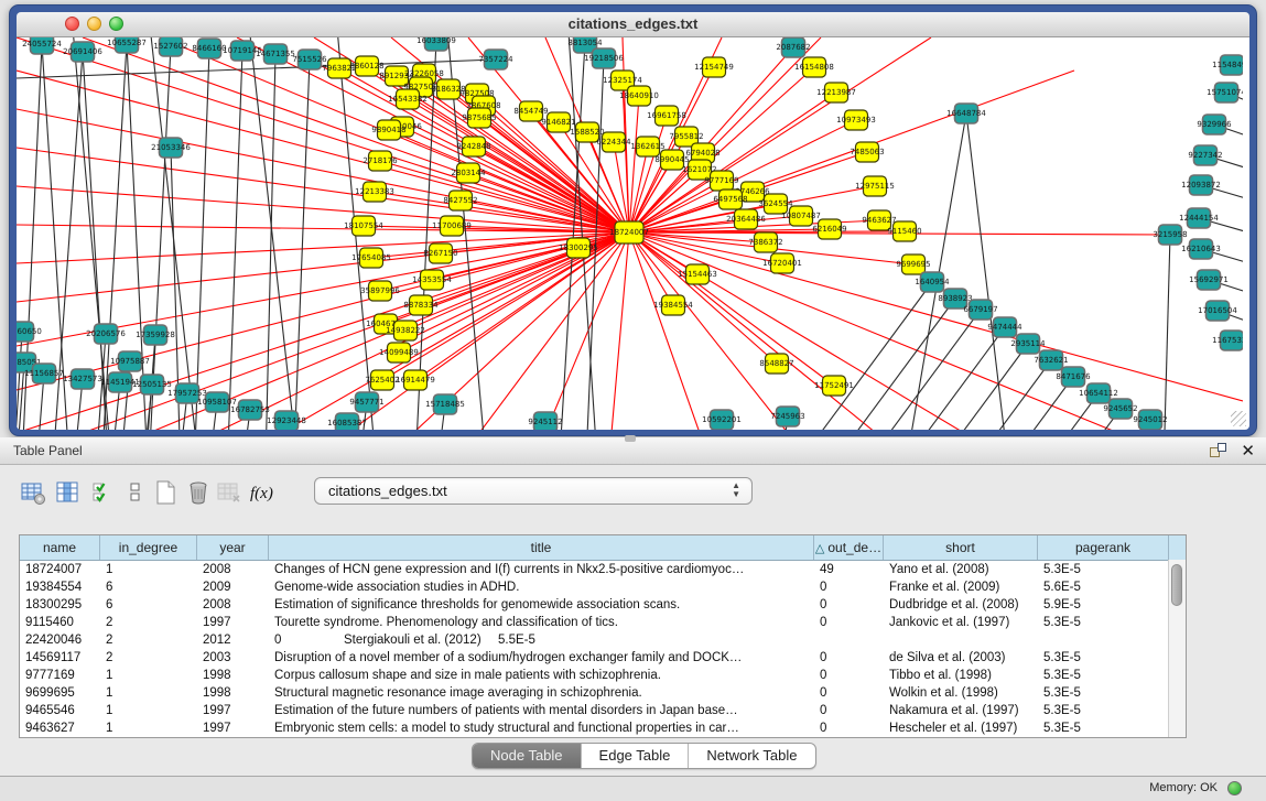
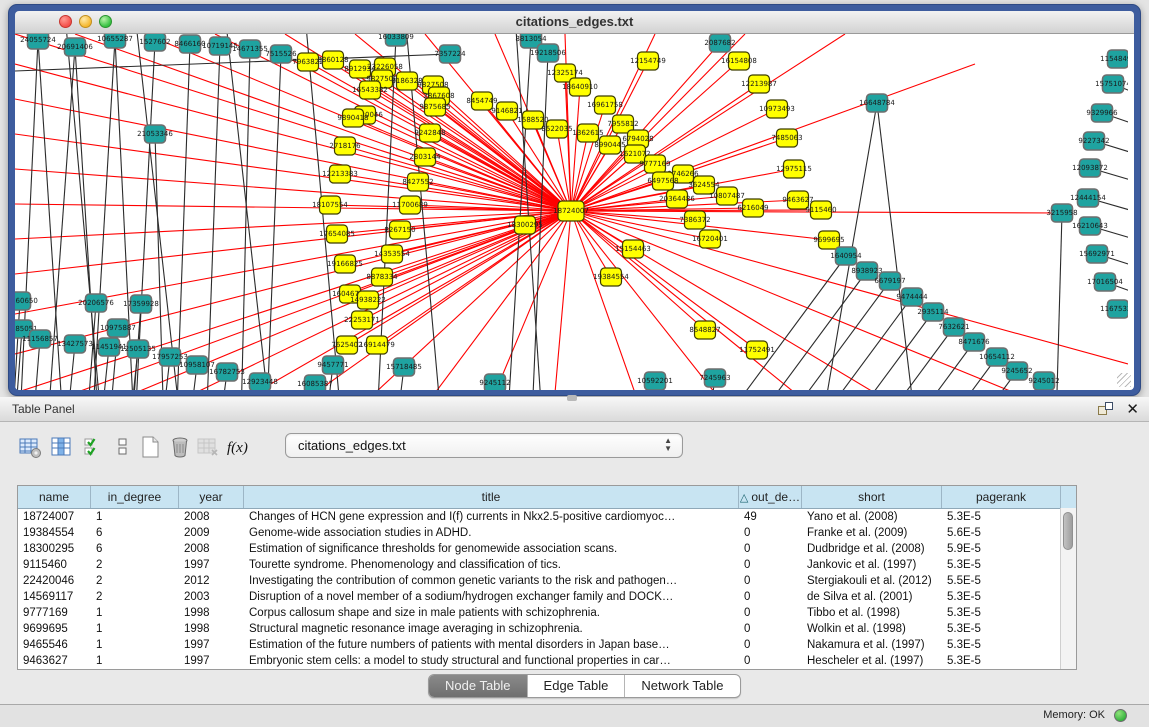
  citations_edges.txt
  18724007
  7963822
  8860128
  8912934
  23226058
  9827509
  16543382
  8186328
  9827508
  2867608
  9875685
  8454749
  9146821
  9890418
  9242848
  2718176
  2803144
  12213383
  8427552
  1588520
- 6224344
+ 8522035
  12325174
  18107554
  11700689
  17654085
  8267150
  14353554
- 35897996
+ 19166825
  8878334
  160467
  14938222
- 14099489
+ 22253171
  7625402
  16914479
  18640910
  16961758
  7955812
  1362615
  8990445
  6794028
  1621072
  9777169
  746266
  6497568
  3624554
  20364486
  10807487
  6216049
  12154749
  16154808
  12213987
  10973493
  7485063
  12975115
  9463627
  18300295
  19384554
  15154463
  7386372
  16720401
  9115460
  9699695
  8548827
  11752491
  24055724
  20691406
  10655287
  1527602
  8466160
  10719145
  14671355
  7515526
  16033809
  7357224
  8813054
  19218506
  2087682
  21053346
  16648784
  1640954
  8938923
  6679197
  9474444
  2935114
  7632621
  8471676
  10654112
  9245652
  9245012
  3215958
  115484
  1575107
  9329966
  9227342
  12093872
  12444154
  16210643
  15692971
  17016504
  116753
  20206576
  17359928
  85051
  11156857
  13427573
  11451941
  10975887
  12505135
  17957253
  10958107
  16782753
  12923448
  9457771
  15718485
  16085387
  9245112
  10592201
  7245963
  Table Panel
  ✕
  f(x)
  citations_edges.txt
  ▲
  ▼
  name
  in_degree
  year
  title
  △ out_de…
  short
  pagerank
  18724007
  1
  2008
  Changes of HCN gene expression and I(f) currents in Nkx2.5-positive cardiomyoc…
  49
  Yano et al. (2008)
  5.3E-5
  19384554
  6
  2009
  Genome-wide association studies in ADHD.
  0
  Franke et al. (2009)
  5.6E-5
  18300295
  6
  2008
  Estimation of significance thresholds for genomewide association scans.
  0
  Dudbridge et al. (2008)
  5.9E-5
  9115460
  2
  1997
  Tourette syndrome. Phenomenology and classification of tics.
  0
  Jankovic et al. (1997)
  5.3E-5
  22420046
  2
  2012
+ Investigating the contribution of common genetic variants to the risk and pathogen…
  0
  Stergiakouli et al. (2012)
  5.5E-5
  14569117
  2
  2003
  Disruption of a novel member of a sodium/hydrogen exchanger family and DOCK…
  0
- de Silva et al. (2003)
+ de Silva et al. (2001)
  5.3E-5
  9777169
  1
  1998
  Corpus callosum shape and size in male patients with schizophrenia.
  0
  Tibbo et al. (1998)
  5.3E-5
  9699695
  1
  1998
  Structural magnetic resonance image averaging in schizophrenia.
  0
  Wolkin et al. (1998)
  5.3E-5
  9465546
  1
  1997
  Estimation of the future numbers of patients with mental disorders in Japan base…
  0
  Nakamura et al. (1997)
  5.3E-5
  9463627
  1
  1997
  Embryonic stem cells: a model to study structural and functional properties in car…
  0
  Hescheler et al. (1997)
  5.3E-5
  Node Table
  Edge Table
  Network Table
  Memory: OK
